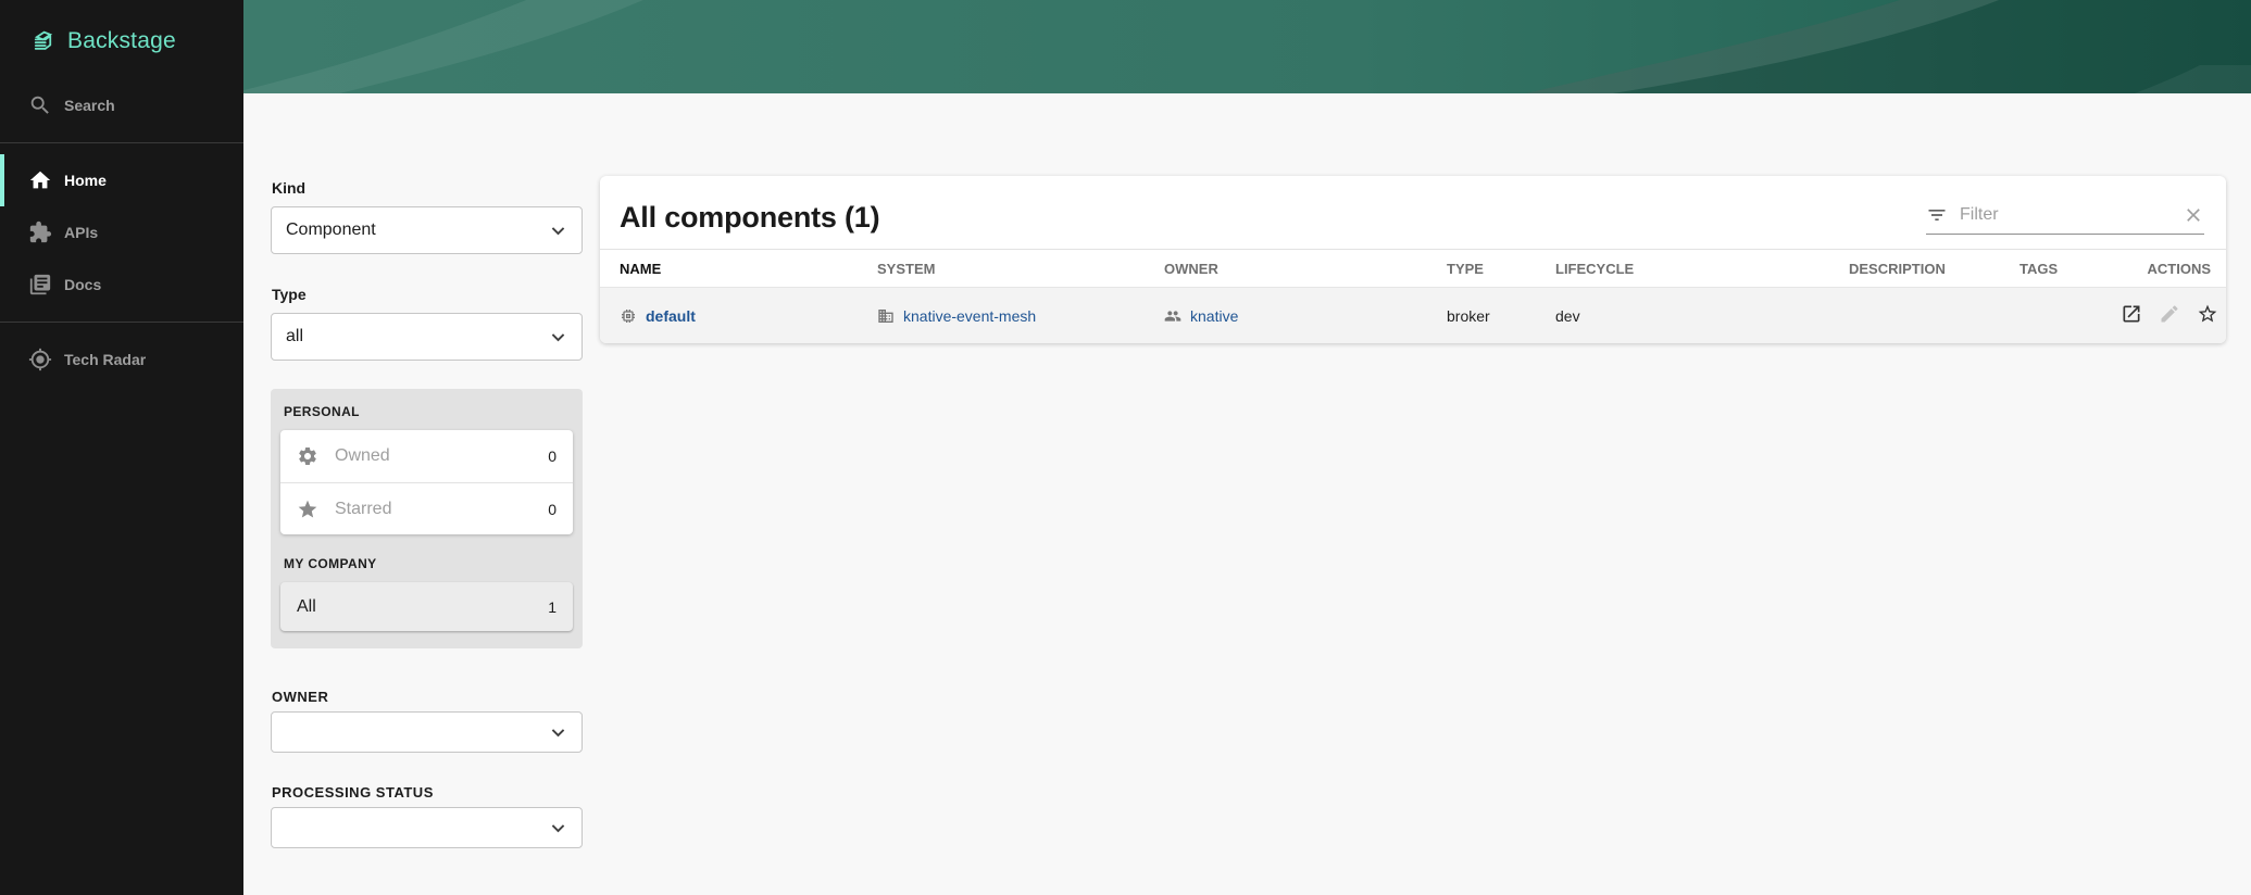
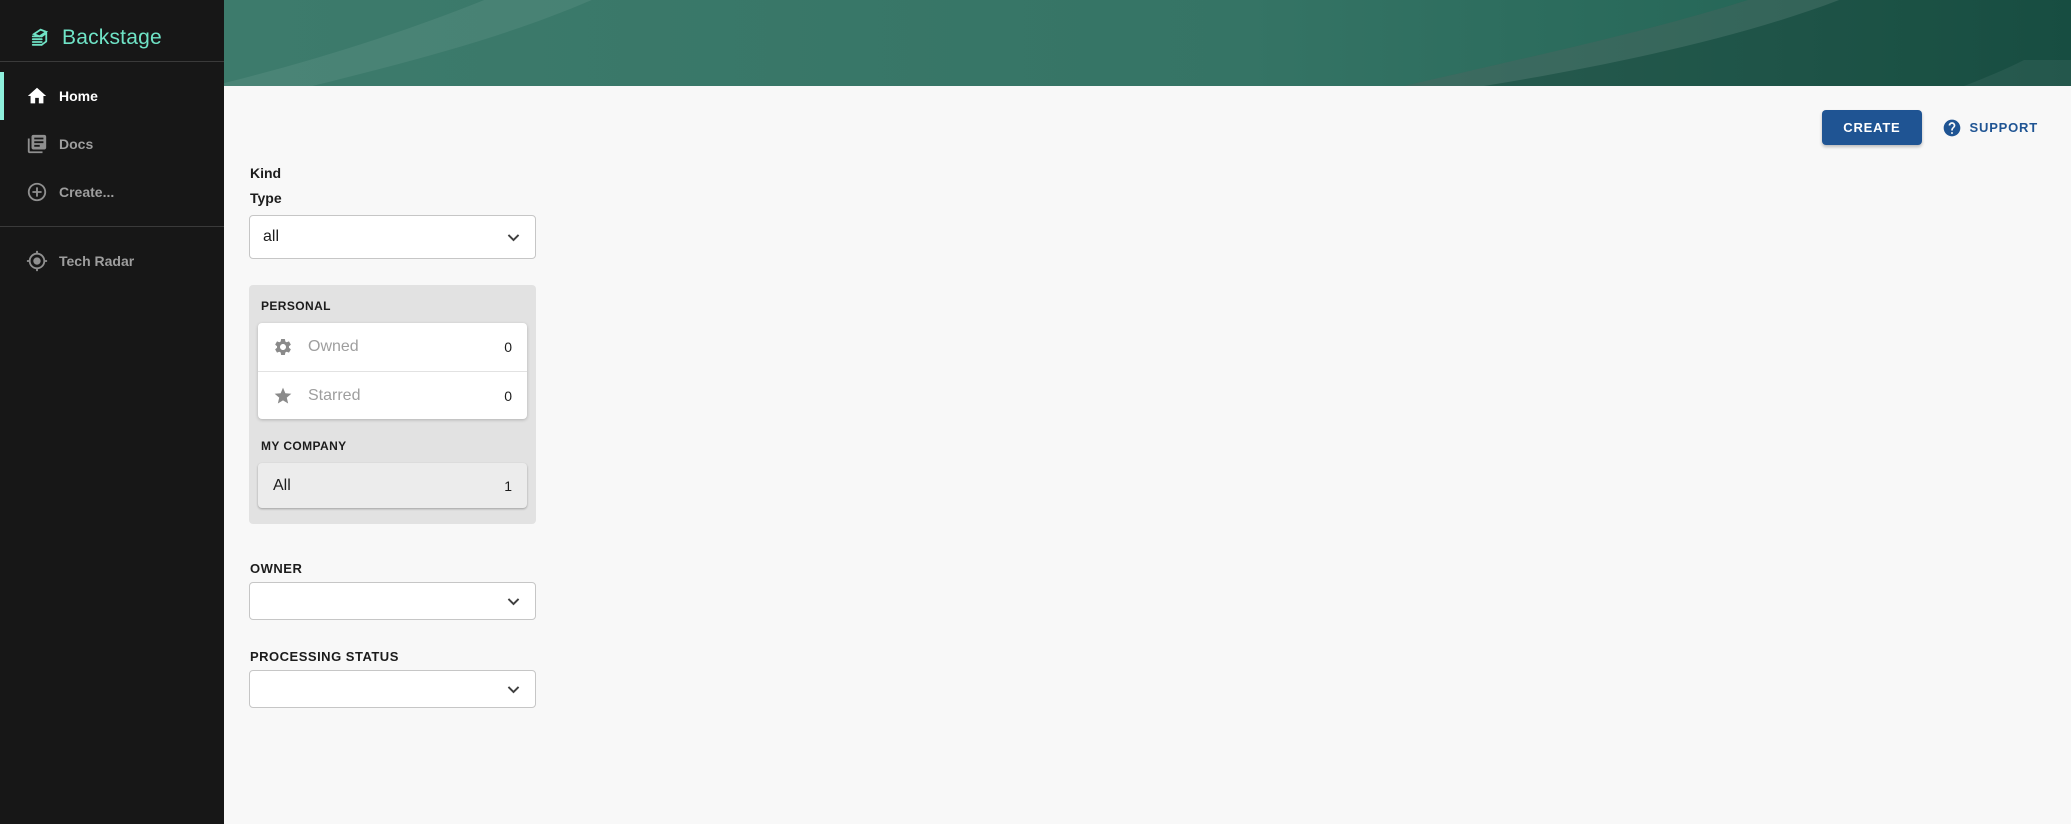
  Backstage
- Search
  Home
- APIs
  Docs
+ Create...
  Tech Radar
+ CREATE
+ SUPPORT
  Kind
- Component
  Type
  all
  PERSONAL
  Owned
  0
  Starred
  0
  MY COMPANY
  All
  1
  OWNER
  PROCESSING STATUS
- All components (1)
- Filter
- NAME	SYSTEM	OWNER	TYPE	LIFECYCLE	DESCRIPTION	TAGS	ACTIONS
- default	knative-event-mesh	knative	broker	dev
